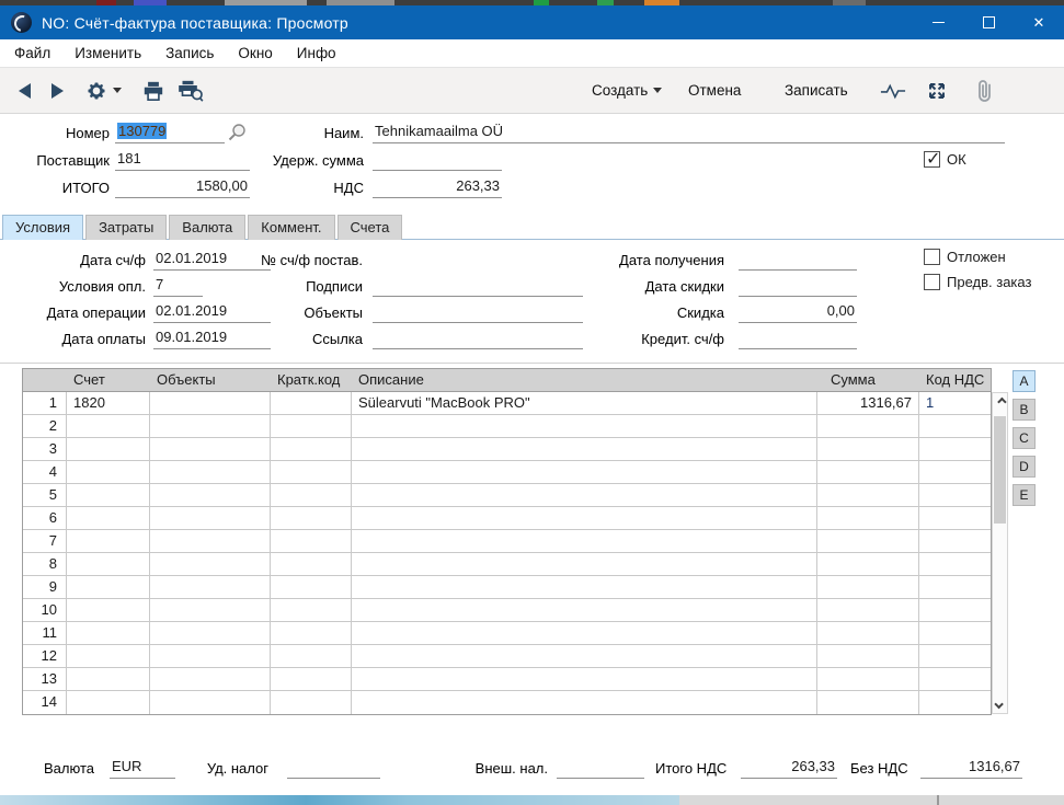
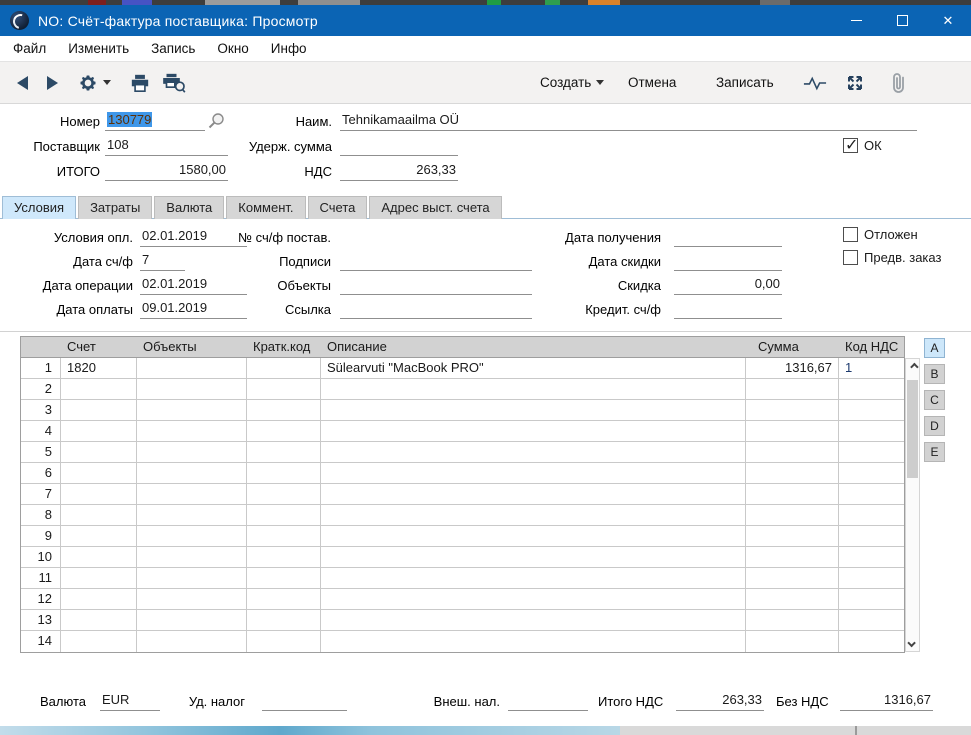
  NO: Счёт-фактура поставщика: Просмотр
  ✕
  Файл
  Изменить
  Запись
  Окно
  Инфо
  Создать
  Отмена
  Записать
  Номер
  130779
  Наим.
  Tehnikamaailma OÜ
  Поставщик
- 181
+ 108
  Удерж. сумма
  ОК
  ИТОГО
  1580,00
  НДС
  263,33
  Условия
  Затраты
  Валюта
  Коммент.
  Счета
+ Адрес выст. счета
- Дата сч/ф
+ Условия опл.
  02.01.2019
- Условия опл.
+ Дата сч/ф
  7
  Дата операции
  02.01.2019
  Дата оплаты
  09.01.2019
  № сч/ф постав.
  Подписи
  Объекты
  Ссылка
  Дата получения
  Дата скидки
  Скидка
  0,00
  Кредит. сч/ф
  Отложен
  Предв. заказ
  Счет
  Объекты
  Кратк.код
  Описание
  Сумма
  Код НДС
  1
  1820
  Sülearvuti "MacBook PRO"
  1316,67
  1
  2
  3
  4
  5
  6
  7
  8
  9
  10
  11
  12
  13
  14
  A
  B
  C
  D
  E
  Валюта
  EUR
  Уд. налог
  Внеш. нал.
  Итого НДС
  263,33
  Без НДС
  1316,67
